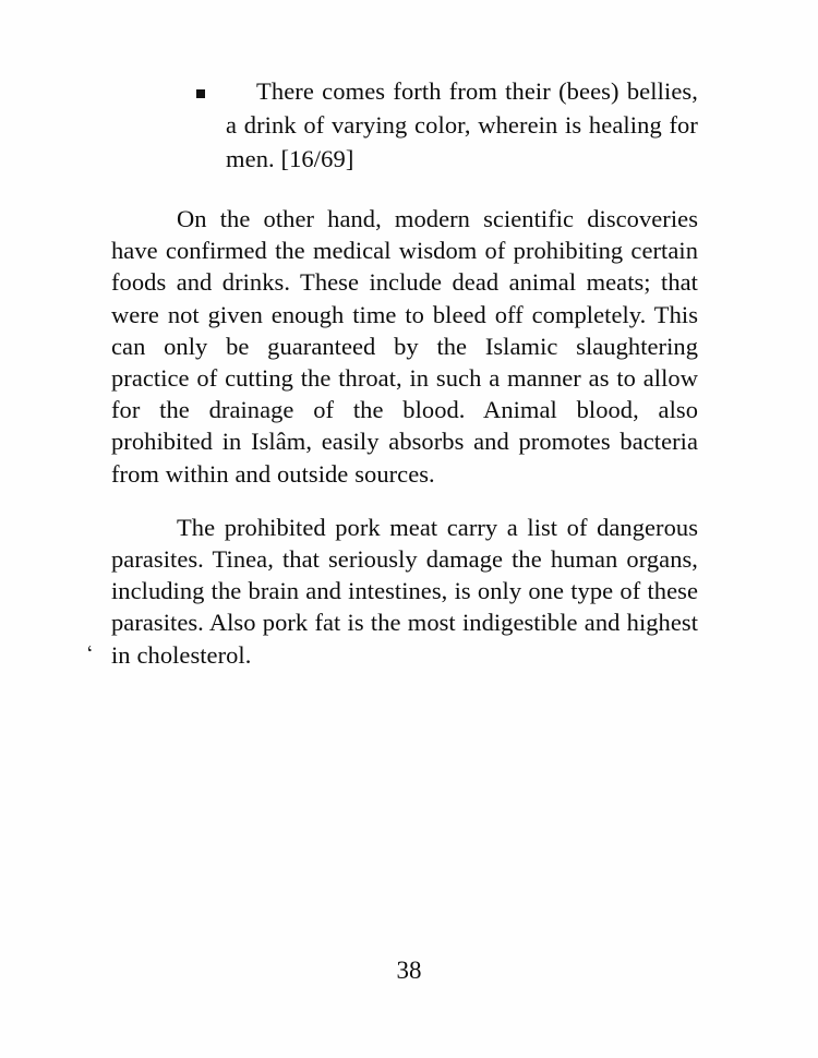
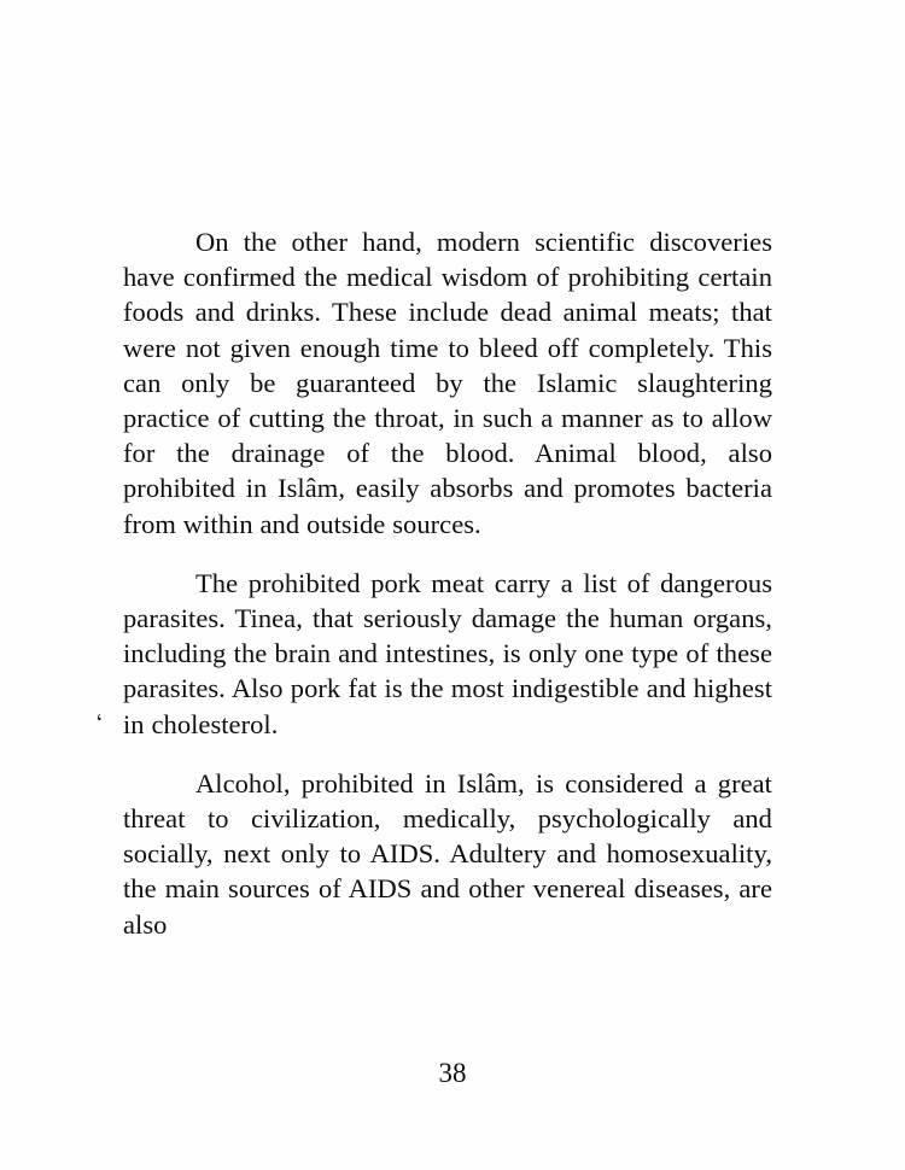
- There comes forth from their (bees) bellies, a drink of varying color, wherein is healing for men. [16/69]
  On the other hand, modern scientific discoveries have confirmed the medical wisdom of prohibiting certain foods and drinks. These include dead animal meats; that were not given enough time to bleed off completely. This can only be guaranteed by the Islamic slaughtering practice of cutting the throat, in such a manner as to allow for the drainage of the blood. Animal blood, also prohibited in Islâm, easily absorbs and promotes bacteria from within and outside sources.
  The prohibited pork meat carry a list of dangerous parasites. Tinea, that seriously damage the human organs, including the brain and intestines, is only one type of these parasites. Also pork fat is the most indigestible and highest in cholesterol.
+ Alcohol, prohibited in Islâm, is considered a great threat to civilization, medically, psychologically and socially, next only to AIDS. Adultery and homosexuality, the main sources of AIDS and other venereal diseases, are also
  38
